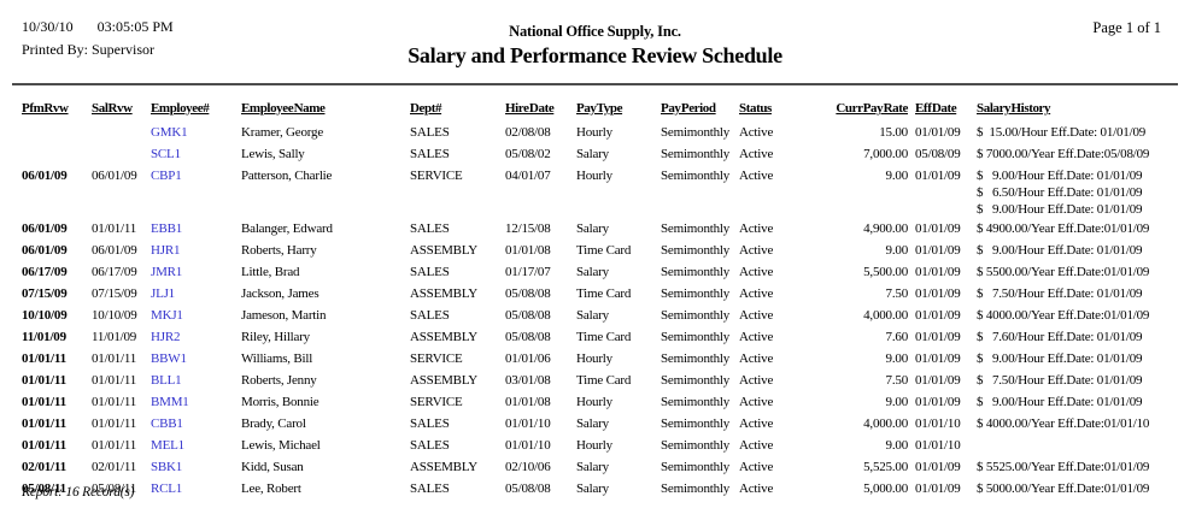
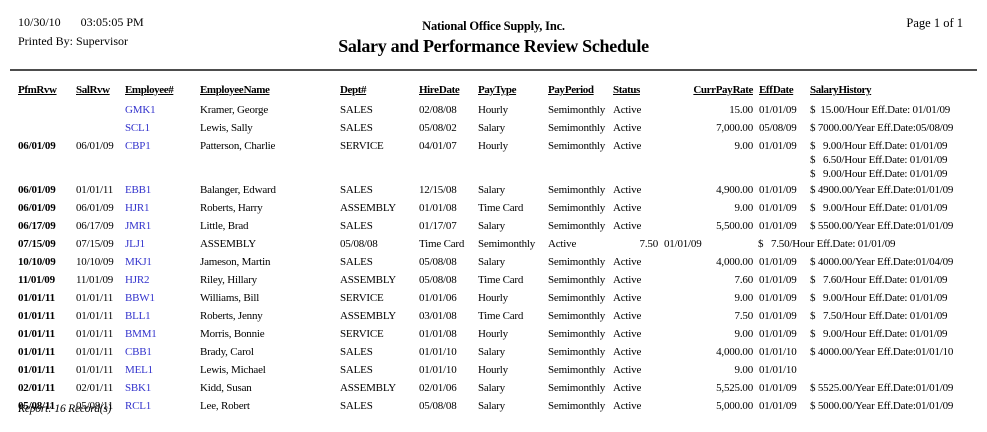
  10/30/10 03:05:05 PM
  Printed By: Supervisor
  National Office Supply, Inc.
  Salary and Performance Review Schedule
  Page 1 of 1
  PfmRvw
  SalRvw
  Employee#
  Employee Name
  Dept#
  Hire Date
  Pay Type
  Pay Period
  Status
  Curr Pay Rate
  Eff Date
  Salary History
  GMK1
  Kramer, George
  SALES
  02/08/08
  Hourly
  Semimonthly
  Active
  15.00
  01/01/09
  $ 15.00/Hour Eff.Date: 01/01/09
  SCL1
  Lewis, Sally
  SALES
  05/08/02
  Salary
  Semimonthly
  Active
  7,000.00
  05/08/09
  $ 7000.00/Year Eff.Date:05/08/09
  06/01/09
  06/01/09
  CBP1
  Patterson, Charlie
  SERVICE
  04/01/07
  Hourly
  Semimonthly
  Active
  9.00
  01/01/09
  $ 9.00/Hour Eff.Date: 01/01/09
  $ 6.50/Hour Eff.Date: 01/01/09
  $ 9.00/Hour Eff.Date: 01/01/09
  06/01/09
  01/01/11
  EBB1
  Balanger, Edward
  SALES
  12/15/08
  Salary
  Semimonthly
  Active
  4,900.00
  01/01/09
  $ 4900.00/Year Eff.Date:01/01/09
  06/01/09
  06/01/09
  HJR1
  Roberts, Harry
  ASSEMBLY
  01/01/08
  Time Card
  Semimonthly
  Active
  9.00
  01/01/09
  $ 9.00/Hour Eff.Date: 01/01/09
  06/17/09
  06/17/09
  JMR1
  Little, Brad
  SALES
  01/17/07
  Salary
  Semimonthly
  Active
  5,500.00
  01/01/09
  $ 5500.00/Year Eff.Date:01/01/09
  07/15/09
  07/15/09
  JLJ1
- Jackson, James
  ASSEMBLY
  05/08/08
  Time Card
  Semimonthly
  Active
  7.50
  01/01/09
  $ 7.50/Hour Eff.Date: 01/01/09
  10/10/09
  10/10/09
  MKJ1
  Jameson, Martin
  SALES
  05/08/08
  Salary
  Semimonthly
  Active
  4,000.00
  01/01/09
- $ 4000.00/Year Eff.Date:01/01/09
+ $ 4000.00/Year Eff.Date:01/04/09
  11/01/09
  11/01/09
  HJR2
  Riley, Hillary
  ASSEMBLY
  05/08/08
  Time Card
  Semimonthly
  Active
  7.60
  01/01/09
  $ 7.60/Hour Eff.Date: 01/01/09
  01/01/11
  01/01/11
  BBW1
  Williams, Bill
  SERVICE
  01/01/06
  Hourly
  Semimonthly
  Active
  9.00
  01/01/09
  $ 9.00/Hour Eff.Date: 01/01/09
  01/01/11
  01/01/11
  BLL1
  Roberts, Jenny
  ASSEMBLY
  03/01/08
  Time Card
  Semimonthly
  Active
  7.50
  01/01/09
  $ 7.50/Hour Eff.Date: 01/01/09
  01/01/11
  01/01/11
  BMM1
  Morris, Bonnie
  SERVICE
  01/01/08
  Hourly
  Semimonthly
  Active
  9.00
  01/01/09
  $ 9.00/Hour Eff.Date: 01/01/09
  01/01/11
  01/01/11
  CBB1
  Brady, Carol
  SALES
  01/01/10
  Salary
  Semimonthly
  Active
  4,000.00
  01/01/10
  $ 4000.00/Year Eff.Date:01/01/10
  01/01/11
  01/01/11
  MEL1
  Lewis, Michael
  SALES
  01/01/10
  Hourly
  Semimonthly
  Active
  9.00
  01/01/10
  02/01/11
  02/01/11
  SBK1
  Kidd, Susan
  ASSEMBLY
- 02/10/06
+ 02/01/06
  Salary
  Semimonthly
  Active
  5,525.00
  01/01/09
  $ 5525.00/Year Eff.Date:01/01/09
  05/08/11
  05/08/11
  RCL1
  Lee, Robert
  SALES
  05/08/08
  Salary
  Semimonthly
  Active
  5,000.00
  01/01/09
  $ 5000.00/Year Eff.Date:01/01/09
  Report: 16 Record(s)
